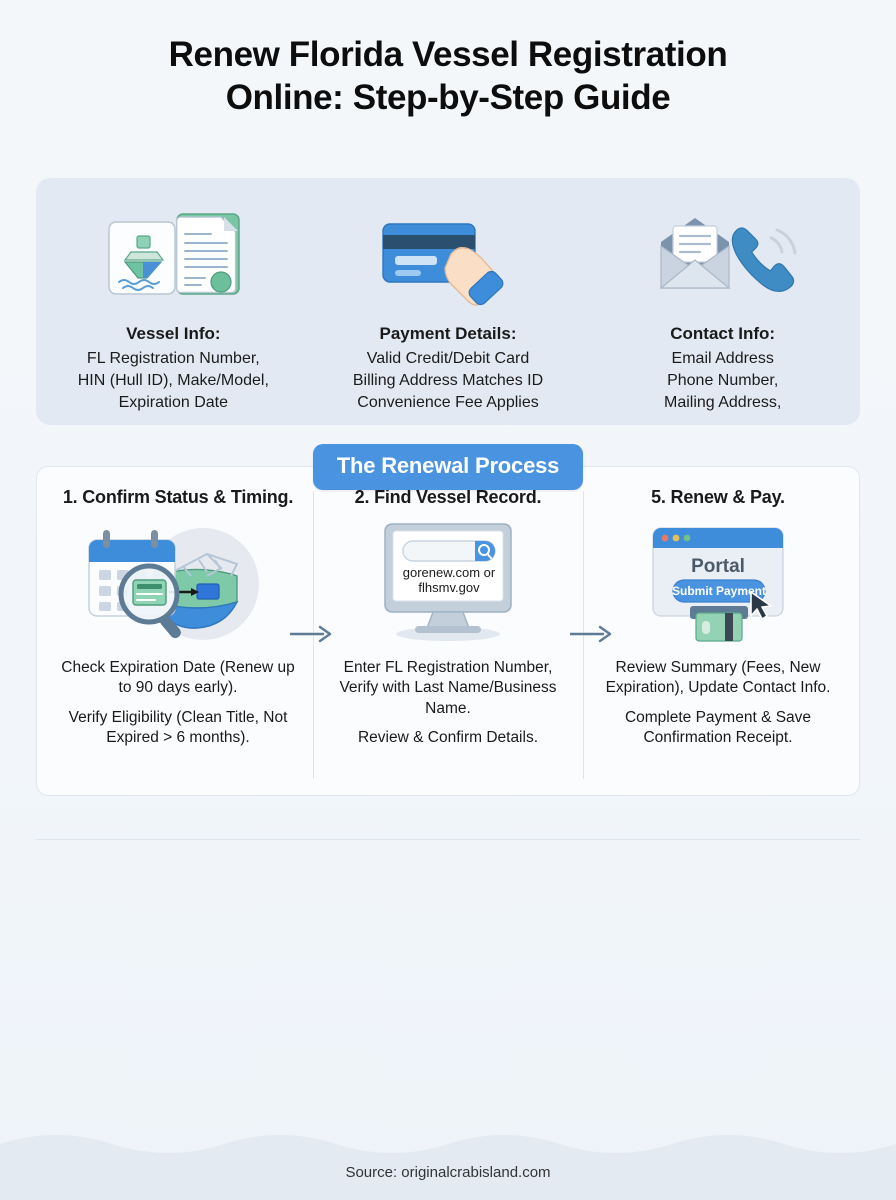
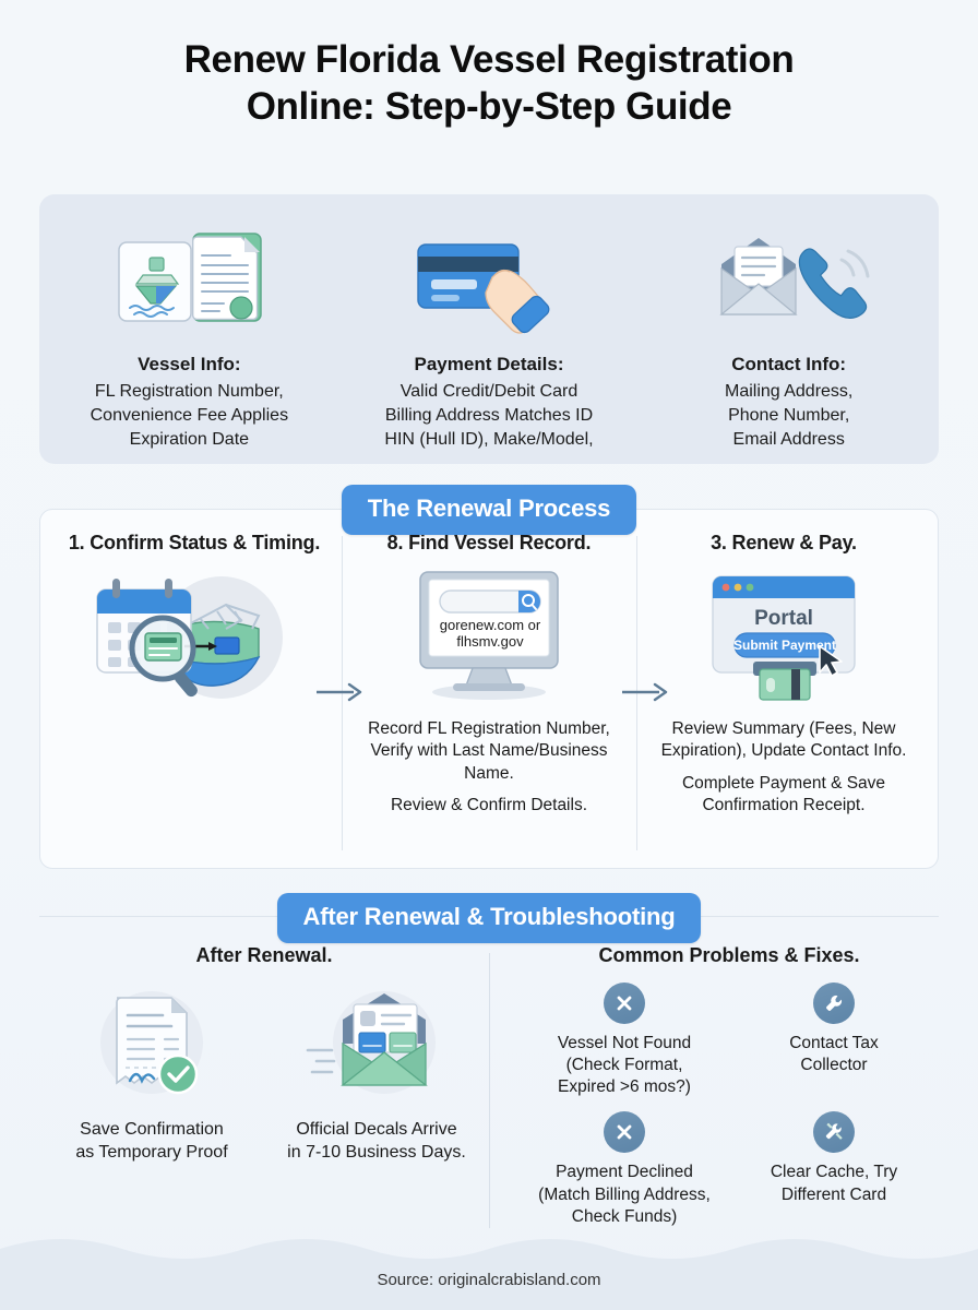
  Renew Florida Vessel Registration
  Online: Step-by-Step Guide
  Vessel Info:
  FL Registration Number,
- HIN (Hull ID), Make/Model,
+ Convenience Fee Applies
  Expiration Date
  Payment Details:
  Valid Credit/Debit Card
  Billing Address Matches ID
- Convenience Fee Applies
+ HIN (Hull ID), Make/Model,
  Contact Info:
- Email Address
+ Mailing Address,
  Phone Number,
- Mailing Address,
+ Email Address
  The Renewal Process
  1. Confirm Status & Timing.
- Check Expiration Date (Renew up to 90 days early).
- Verify Eligibility (Clean Title, Not Expired > 6 months).
- 2. Find Vessel Record.
+ 8. Find Vessel Record.
  gorenew.com or
  flhsmv.gov
- Enter FL Registration Number, Verify with Last Name/Business Name.
+ Record FL Registration Number, Verify with Last Name/Business Name.
  Review & Confirm Details.
- 5. Renew & Pay.
+ 3. Renew & Pay.
  Portal
  Submit Payment
  Review Summary (Fees, New Expiration), Update Contact Info.
  Complete Payment & Save Confirmation Receipt.
+ After Renewal & Troubleshooting
+ After Renewal.
+ Save Confirmation
+ as Temporary Proof
+ Official Decals Arrive
+ in 7-10 Business Days.
+ Common Problems & Fixes.
+ Vessel Not Found
+ (Check Format,
+ Expired >6 mos?)
+ Contact Tax
+ Collector
+ Payment Declined
+ (Match Billing Address,
+ Check Funds)
+ Clear Cache, Try
+ Different Card
  Source: originalcrabisland.com
